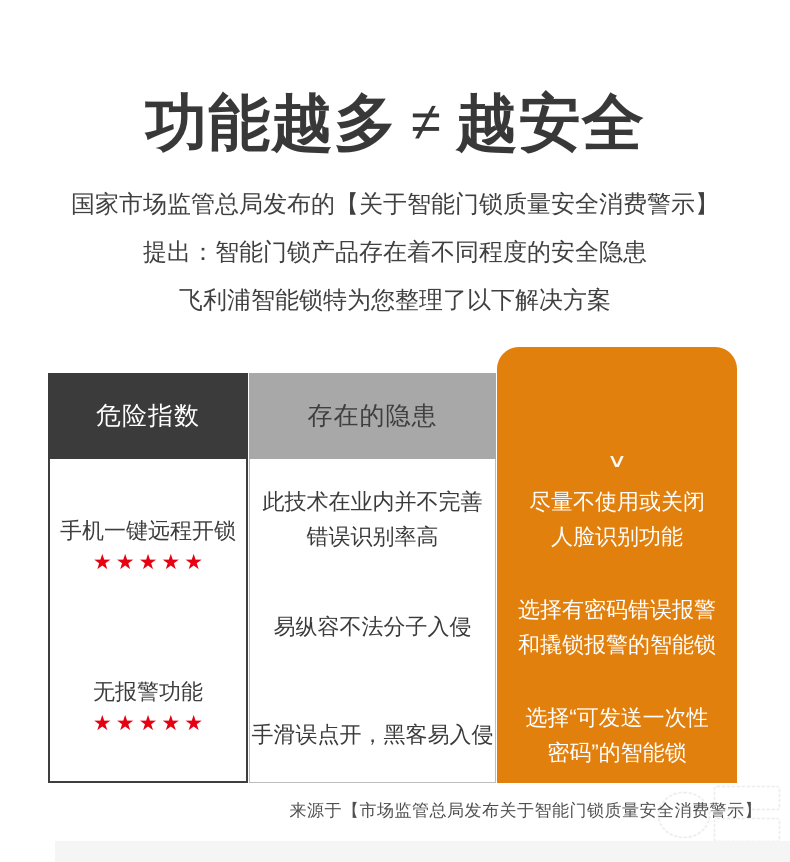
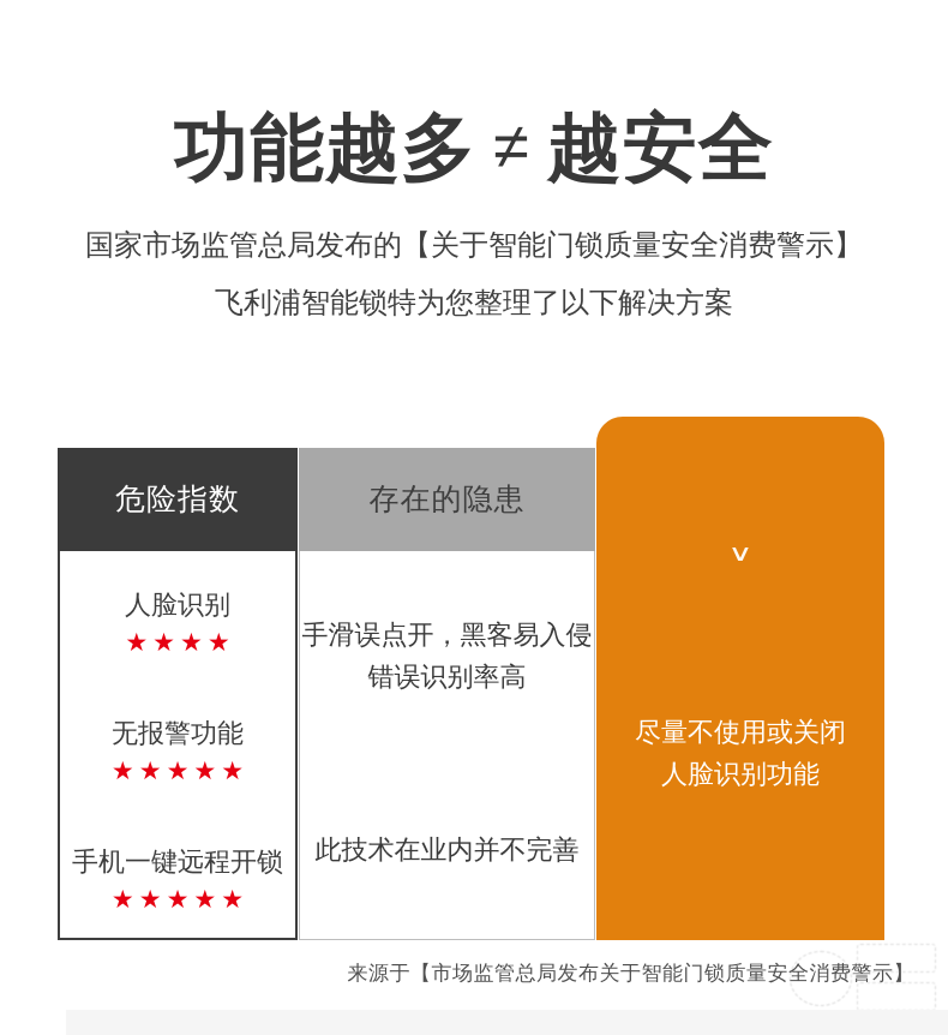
  功能越多 ≠ 越安全
  国家市场监管总局发布的【关于智能门锁质量安全消费警示】
- 提出：智能门锁产品存在着不同程度的安全隐患
  飞利浦智能锁特为您整理了以下解决方案
  危险指数
  存在的隐患
+ 人脸识别
+ ★★★★
- 手机一键远程开锁
+ 无报警功能
  ★★★★★
- 无报警功能
+ 手机一键远程开锁
  ★★★★★
- 此技术在业内并不完善
+ 手滑误点开，黑客易入侵
  错误识别率高
- 易纵容不法分子入侵
- 手滑误点开，黑客易入侵
+ 此技术在业内并不完善
  ∨
  尽量不使用或关闭
  人脸识别功能
- 选择有密码错误报警
- 和撬锁报警的智能锁
- 选择“可发送一次性
- 密码”的智能锁
  来源于【市场监管总局发布关于智能门锁质量安全消费警示】
